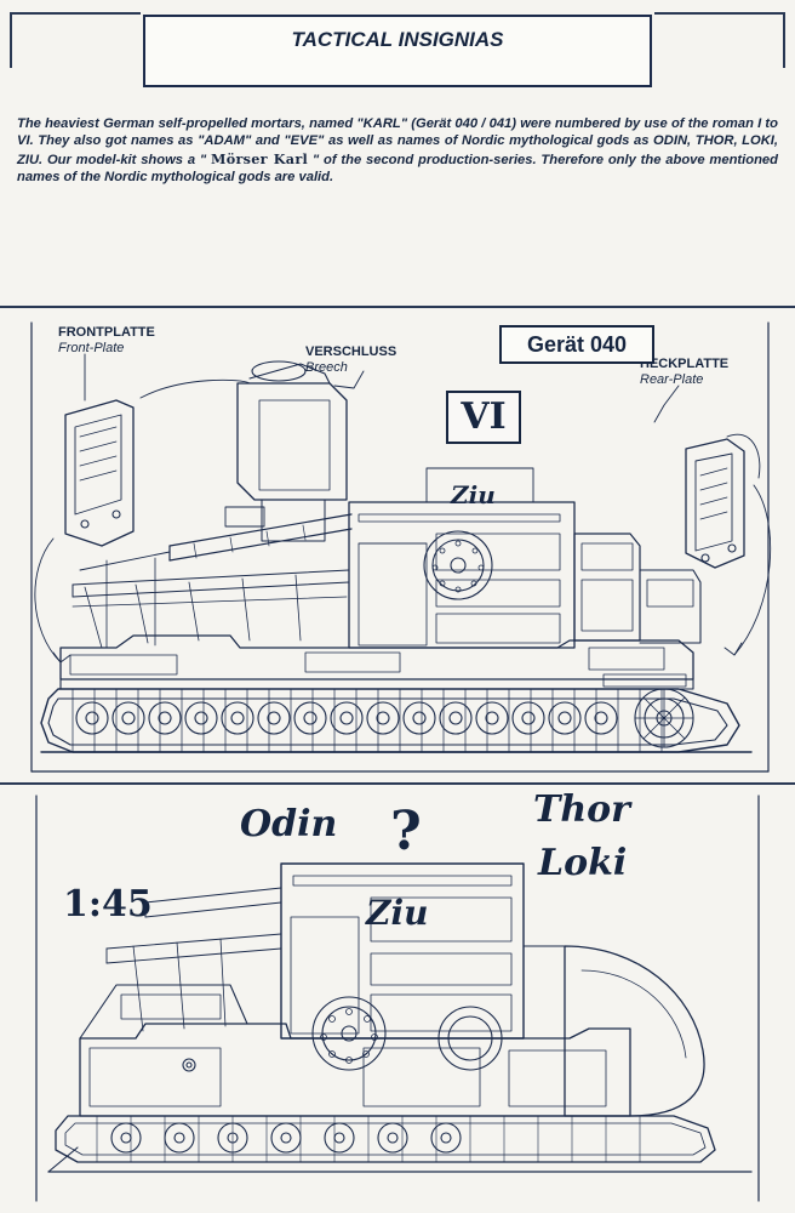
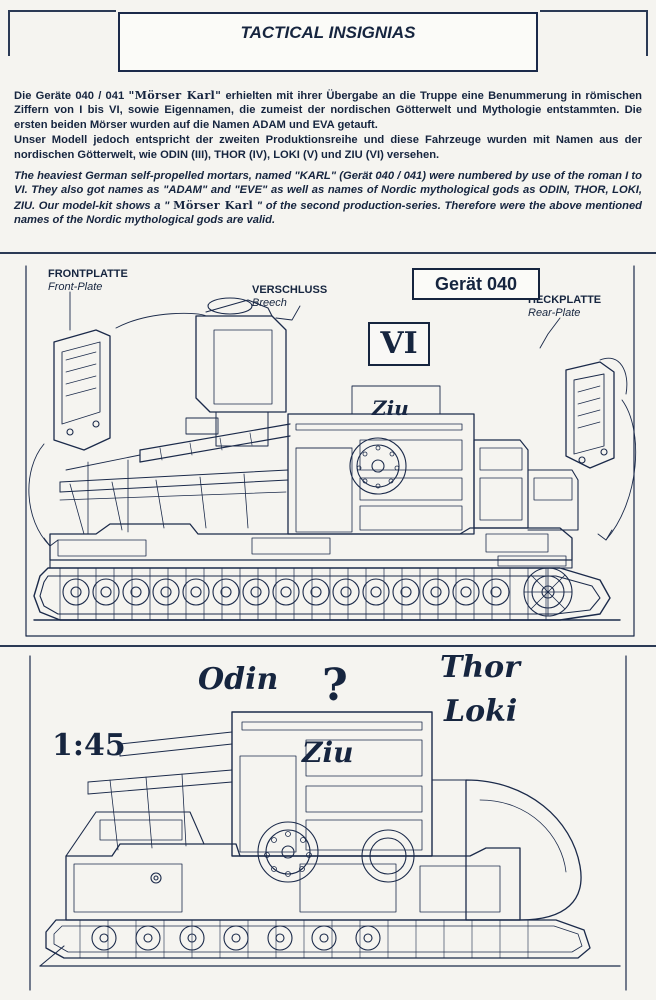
  TACTICAL INSIGNIAS
+ Die Geräte 040 / 041 "Mörser Karl" erhielten mit ihrer Übergabe an die Truppe eine Benummerung in römischen Ziffern von I bis VI, sowie Eigennamen, die zumeist der nordischen Götterwelt und Mythologie entstammten. Die ersten beiden Mörser wurden auf die Namen ADAM und EVA getauft.
+ Unser Modell jedoch entspricht der zweiten Produktionsreihe und diese Fahrzeuge wurden mit Namen aus der nordischen Götterwelt, wie ODIN (III), THOR (IV), LOKI (V) und ZIU (VI) versehen.
- The heaviest German self-propelled mortars, named "KARL" (Gerät 040 / 041) were numbered by use of the roman I to VI. They also got names as "ADAM" and "EVE" as well as names of Nordic mythological gods as ODIN, THOR, LOKI, ZIU. Our model-kit shows a " Mörser Karl " of the second production-series. Therefore only the above mentioned names of the Nordic mythological gods are valid.
+ The heaviest German self-propelled mortars, named "KARL" (Gerät 040 / 041) were numbered by use of the roman I to VI. They also got names as "ADAM" and "EVE" as well as names of Nordic mythological gods as ODIN, THOR, LOKI, ZIU. Our model-kit shows a " Mörser Karl " of the second production-series. Therefore were the above mentioned names of the Nordic mythological gods are valid.
  FRONTPLATTE
  Front-Plate
  VERSCHLUSS
  reech
  HECKPLATTE
  Rear-Plate
  Gerät 040
  VI
  Ziu
  Odin
  Thor
  Loki
  Ziu
  ?
  1:45
